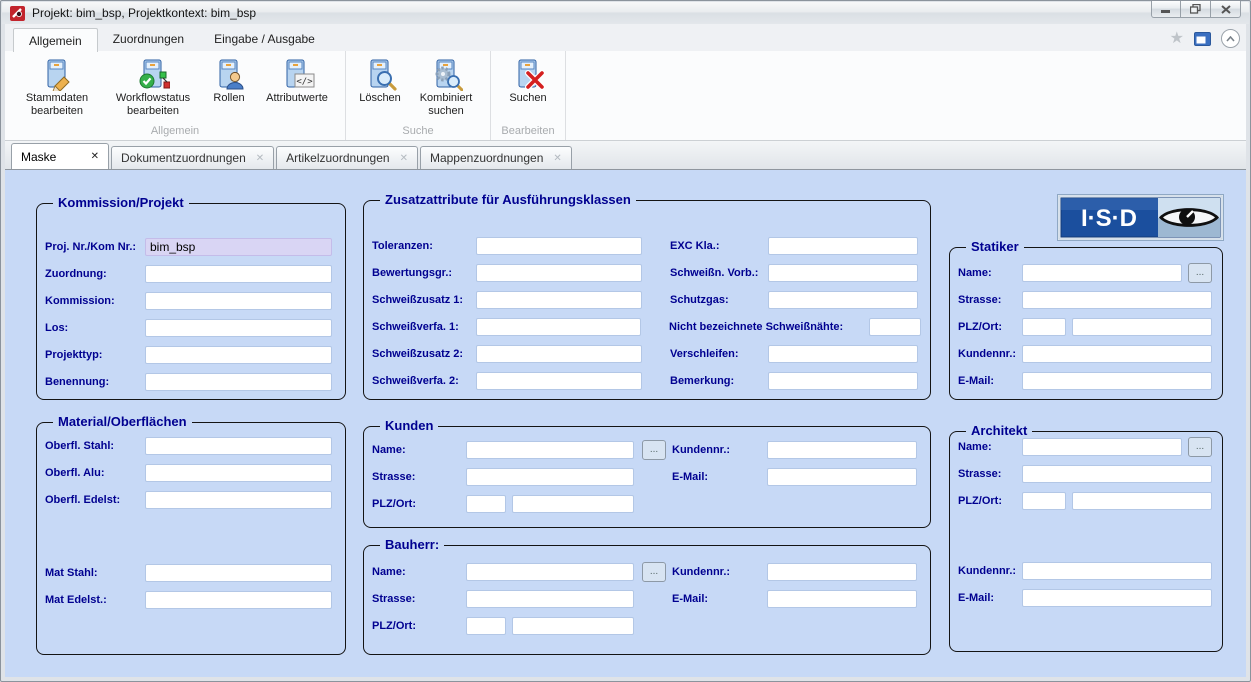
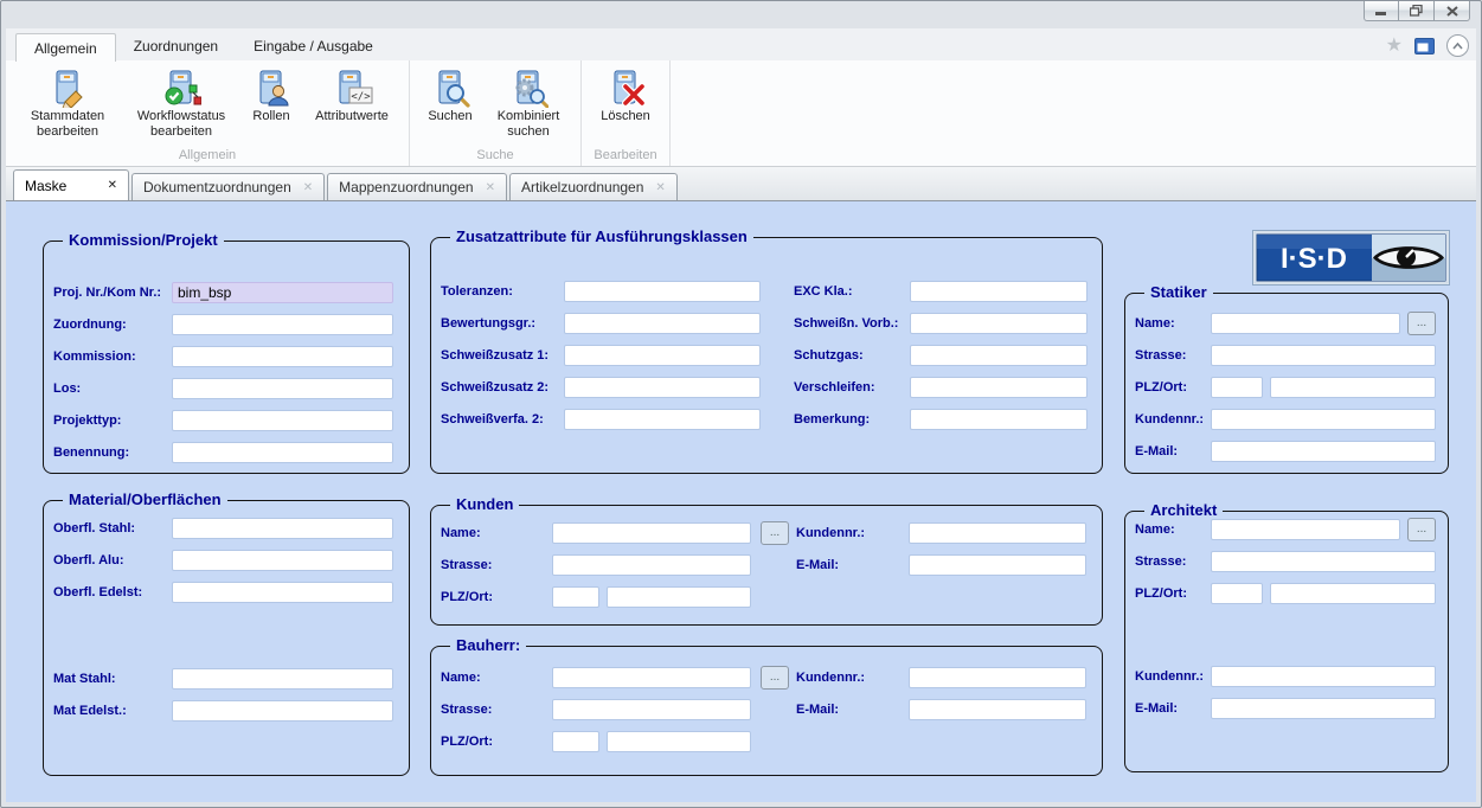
- Projekt: bim_bsp, Projektkontext: bim_bsp
  Allgemein
  Zuordnungen
  Eingabe / Ausgabe
  ★
  Stammdaten bearbeiten
  Workflowstatus bearbeiten
  Rollen
  </>
  Attributwerte
  Allgemein
- Löschen
+ Suchen
  Kombiniert suchen
  Suche
- Suchen
+ Löschen
  Bearbeiten
  Maske
  ✕
  Dokumentzuordnungen
  ✕
- Artikelzuordnungen
+ Mappenzuordnungen
  ✕
- Mappenzuordnungen
+ Artikelzuordnungen
  ✕
  I·S·D
  Kommission/Projekt
  Proj. Nr./Kom Nr.:
  bim_bsp
  Zuordnung:
  Kommission:
  Los:
  Projekttyp:
  Benennung:
  Zusatzattribute für Ausführungsklassen
  Toleranzen:
  EXC Kla.:
  Bewertungsgr.:
  Schweißn. Vorb.:
  Schweißzusatz 1:
  Schutzgas:
- Schweißverfa. 1:
- Nicht bezeichnete Schweißnähte:
  Schweißzusatz 2:
  Verschleifen:
  Schweißverfa. 2:
  Bemerkung:
  Statiker
  Name:
  ...
  Strasse:
  PLZ/Ort:
  Kundennr.:
  E-Mail:
  Material/Oberflächen
  Oberfl. Stahl:
  Oberfl. Alu:
  Oberfl. Edelst:
  Mat Stahl:
  Mat Edelst.:
  Kunden
  Name:
  ...
  Kundennr.:
  Strasse:
  E-Mail:
  PLZ/Ort:
  Bauherr:
  Name:
  ...
  Kundennr.:
  Strasse:
  E-Mail:
  PLZ/Ort:
  Architekt
  Name:
  ...
  Strasse:
  PLZ/Ort:
  Kundennr.:
  E-Mail:
